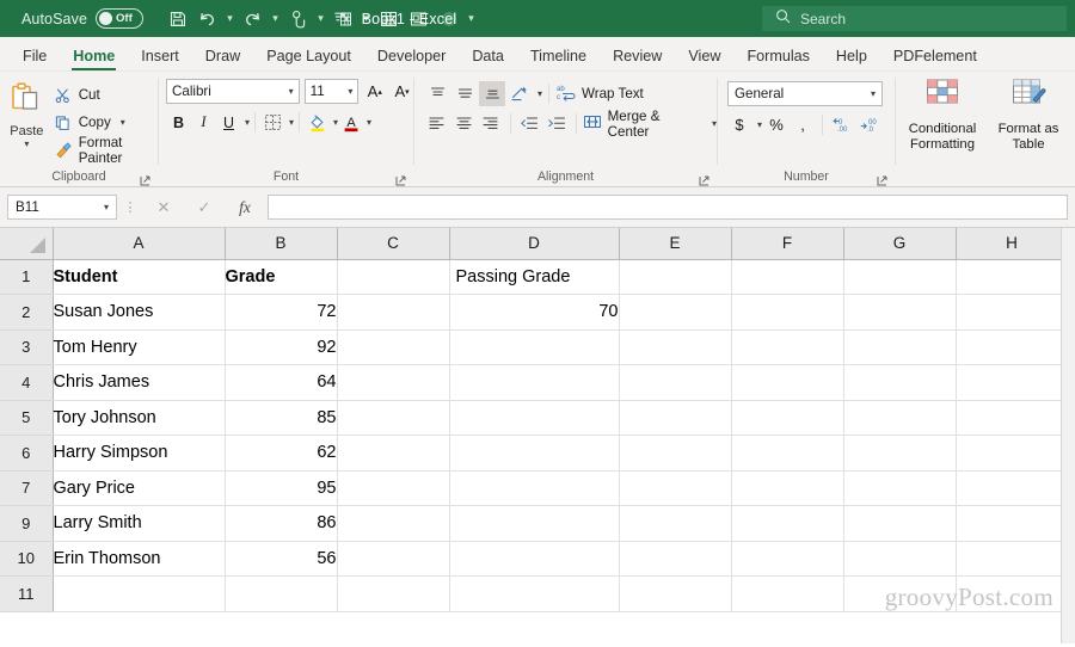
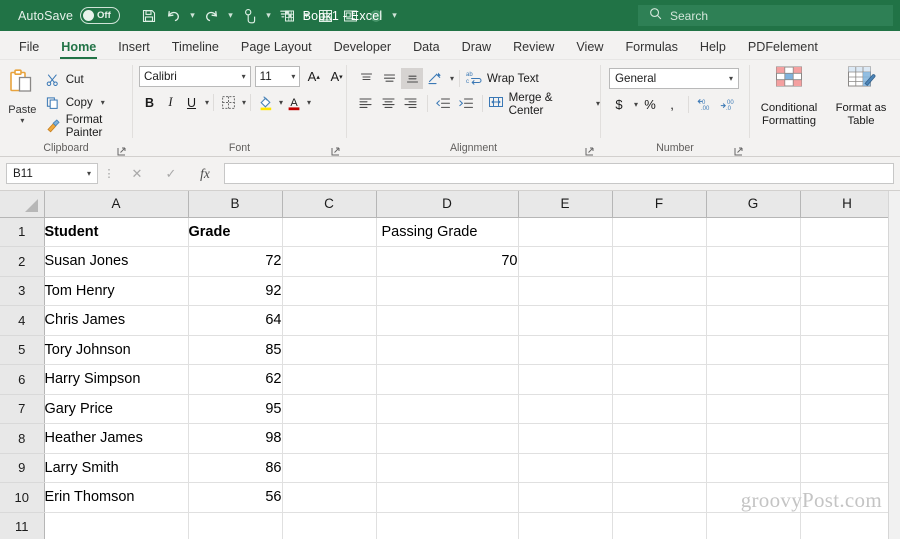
  AutoSave
  Off
  ▾
  ▾
  ▾
  ▾
  ▾
  Book1 - Excel
  Search
  File
  Home
  Insert
- Draw
+ Timeline
  Page Layout
  Developer
  Data
- Timeline
+ Draw
  Review
  View
  Formulas
  Help
  PDFelement
  Paste
  ▾
  Cut
  Copy
  ▾
  Format Painter
  Clipboard
  Calibri
  ▾
  11
  ▾
  A
  A
  B
  I
  U
  ▾
  ▾
  ▾
  A
  ▾
  Font
  ▾
  Wrap Text
  Merge & Center
  ▾
  Alignment
  General
  ▾
  $
  ▾
  %
  ,
  Number
  Conditional Formatting
  Format as Table
  B11
  ▾
  ⋮
  ✕
  ✓
  fx
  	A	B	C	D	E	F	G	H
  1	Student	Grade		Passing Grade
  2	Susan Jones	72		70
  3	Tom Henry	92
  4	Chris James	64
  5	Tory Johnson	85
  6	Harry Simpson	62
  7	Gary Price	95
+ 8	Heather James	98
  9	Larry Smith	86
  10	Erin Thomson	56
  11
  groovyPost.com
